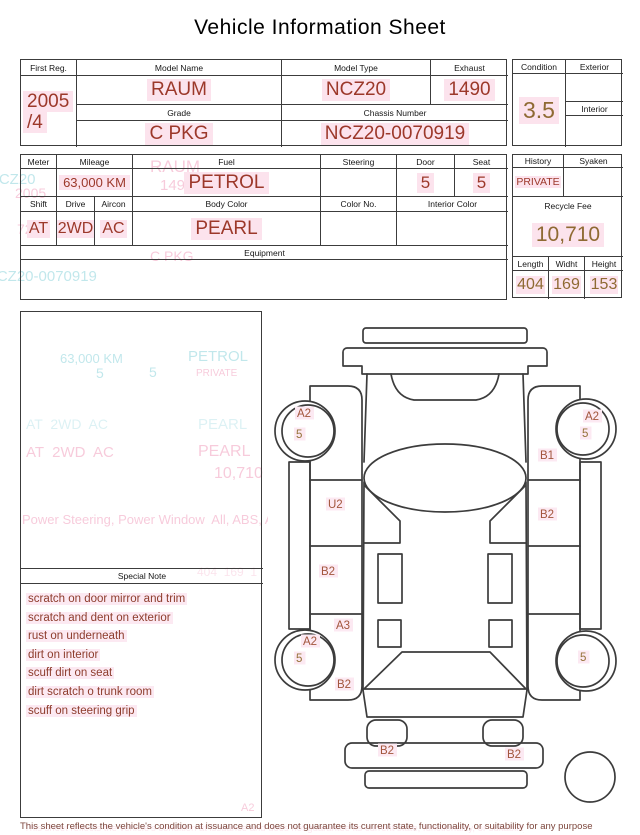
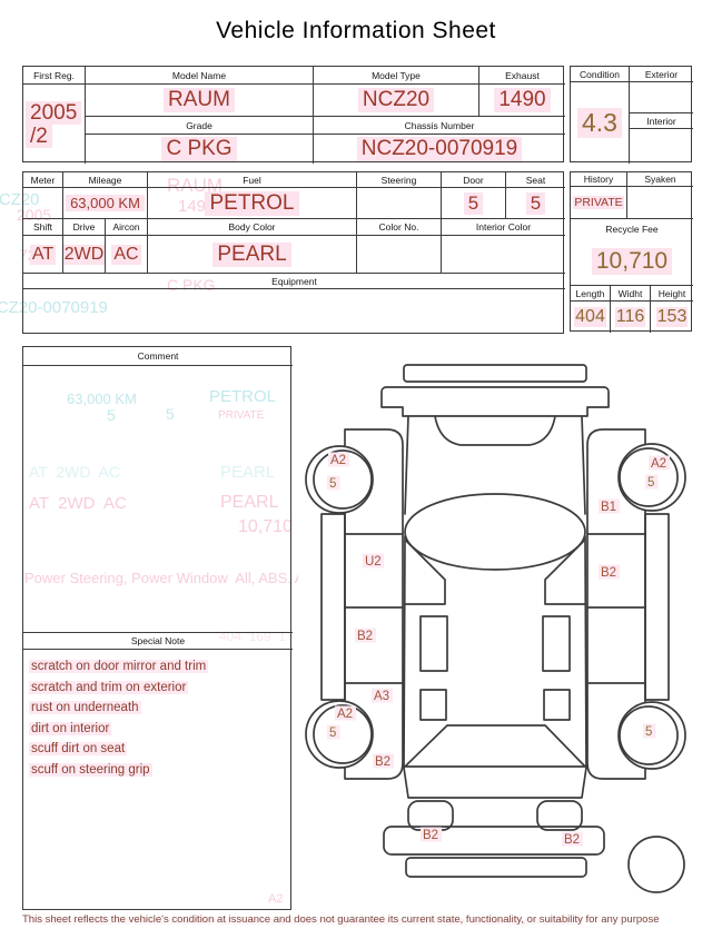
  Vehicle Information Sheet
  RAUM
  149
  CZ20
  2005
  CZ20-0070919
  C PKG
  63,000 KM
  5
  5
  PETROL
  PRIVATE
  AT 2WD AC
  PEARL
  AT 2WD AC
  PEARL
  10,710
  Power Steering, Power Window All, ABS,
  404 169 1
  A2
  This sheet reflects the vehicle's condition at issuance and does not guarantee its current state, functionality, or suitabilit
  First Reg.
  2005
- /4
+ /2
  Model Name
  RAUM
  Model Type
  NCZ20
  Exhaust
  1490
  Grade
  C PKG
  Chassis Number
  NCZ20-0070919
  Condition
- 3.5
+ 4.3
  Exterior
  Interior
  Meter
  Mileage
  63,000 KM
  Fuel
  PETROL
  Steering
  Door
  5
  Seat
  5
  Shift
  AT
  Drive
  2WD
  Aircon
  AC
  Body Color
  PEARL
  Color No.
  Interior Color
  Equipment
  History
  PRIVATE
  Syaken
  Recycle Fee
  10,710
  Length
  Widht
  Height
  404
- 169
+ 116
  153
+ Comment
  Special Note
  scratch on door mirror and trim
- scratch and dent on exterior
+ scratch and trim on exterior
  rust on underneath
  dirt on interior
  scuff dirt on seat
- dirt scratch o trunk room
  scuff on steering grip
  A2
  5
  A2
  5
  B1
  U2
  B2
  B2
  A3
  A2
  5
  B2
  5
  B2
  B2
  This sheet reflects the vehicle's condition at issuance and does not guarantee its current state, functionality, or suitability for any purpose
